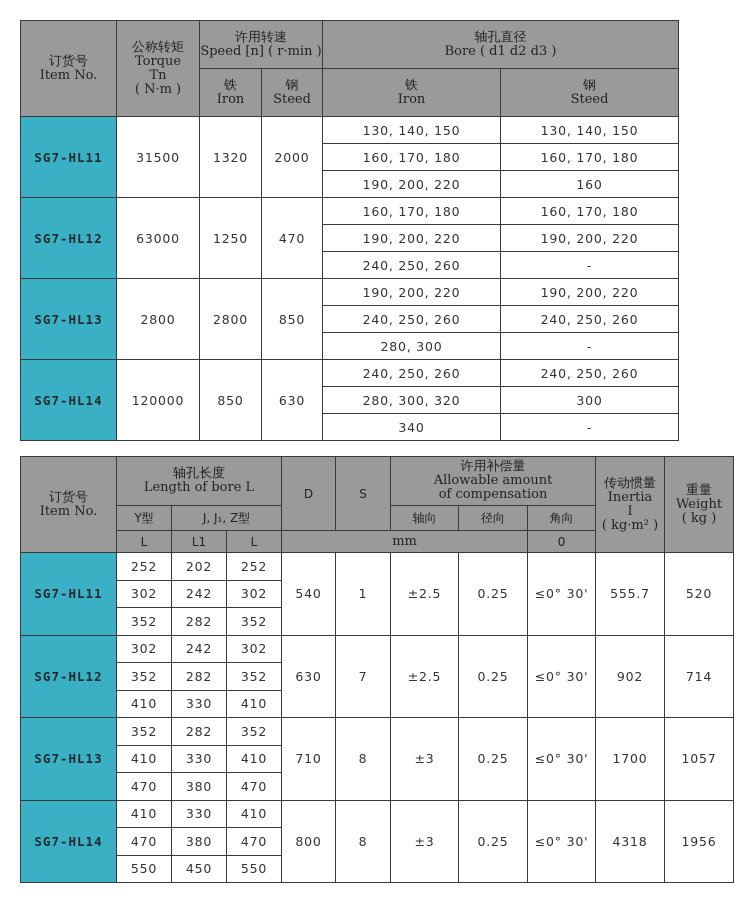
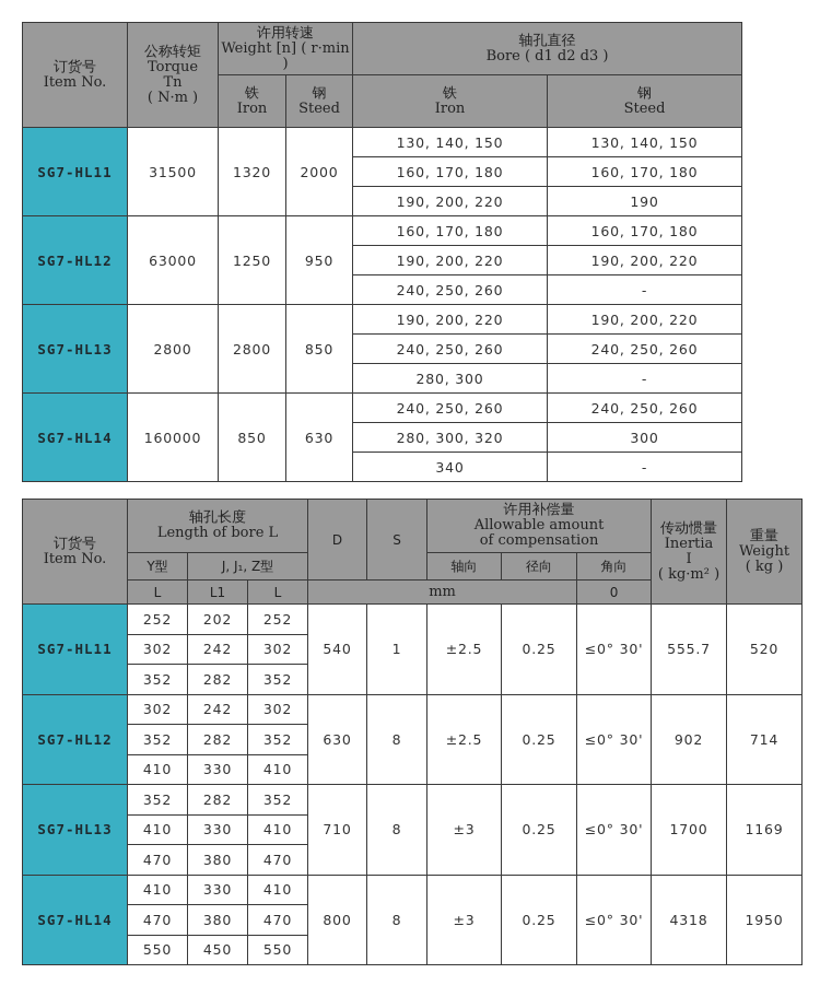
- 订货号Item No.	公称转矩TorqueTn( N·m )	许用转速Speed [n] ( r·min )	轴孔直径Bore ( d1 d2 d3 )
+ 订货号Item No.	公称转矩TorqueTn( N·m )	许用转速Weight [n] ( r·min )	轴孔直径Bore ( d1 d2 d3 )
  铁Iron	钢Steed	铁Iron	钢Steed
  SG7-HL11	31500	1320	2000	130, 140, 150	130, 140, 150
  160, 170, 180	160, 170, 180
- 190, 200, 220	160
+ 190, 200, 220	190
- SG7-HL12	63000	1250	470	160, 170, 180	160, 170, 180
+ SG7-HL12	63000	1250	950	160, 170, 180	160, 170, 180
  190, 200, 220	190, 200, 220
  240, 250, 260	-
  SG7-HL13	2800	2800	850	190, 200, 220	190, 200, 220
  240, 250, 260	240, 250, 260
  280, 300	-
- SG7-HL14	120000	850	630	240, 250, 260	240, 250, 260
+ SG7-HL14	160000	850	630	240, 250, 260	240, 250, 260
  280, 300, 320	300
  340	-
  订货号Item No.	轴孔长度Length of bore L	D	S	许用补偿量Allowable amountof compensation	传动惯量InertiaI( kg·m² )	重量Weight( kg )
  Y型	J, J₁, Z型	轴向	径向	角向
  L	L1	L	mm	0
  SG7-HL11	252	202	252	540	1	±2.5	0.25	≤0° 30'	555.7	520
  302	242	302
  352	282	352
- SG7-HL12	302	242	302	630	7	±2.5	0.25	≤0° 30'	902	714
+ SG7-HL12	302	242	302	630	8	±2.5	0.25	≤0° 30'	902	714
  352	282	352
  410	330	410
- SG7-HL13	352	282	352	710	8	±3	0.25	≤0° 30'	1700	1057
+ SG7-HL13	352	282	352	710	8	±3	0.25	≤0° 30'	1700	1169
  410	330	410
  470	380	470
- SG7-HL14	410	330	410	800	8	±3	0.25	≤0° 30'	4318	1956
+ SG7-HL14	410	330	410	800	8	±3	0.25	≤0° 30'	4318	1950
  470	380	470
  550	450	550
